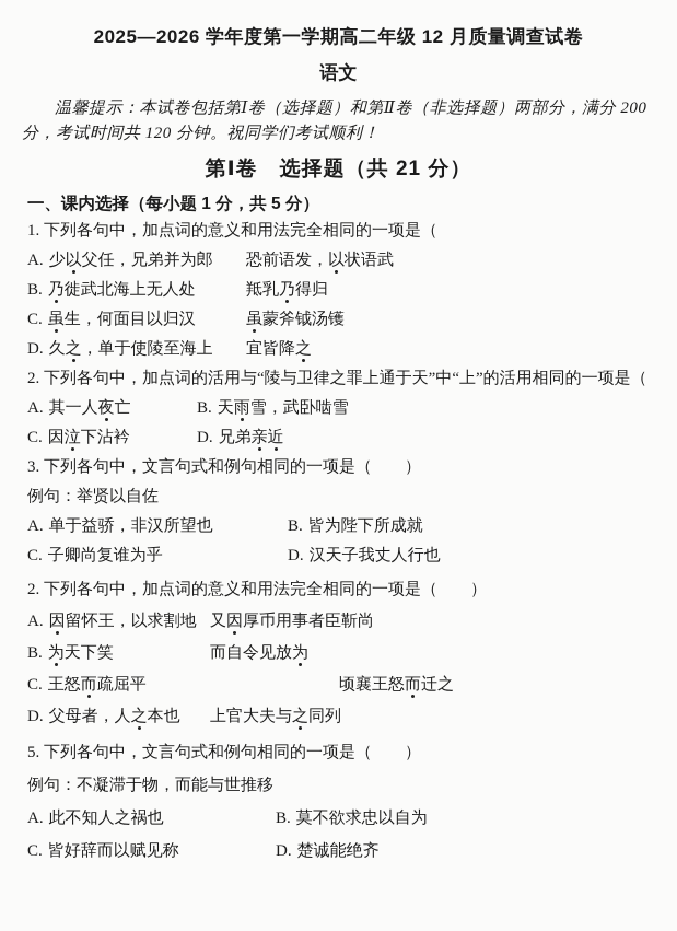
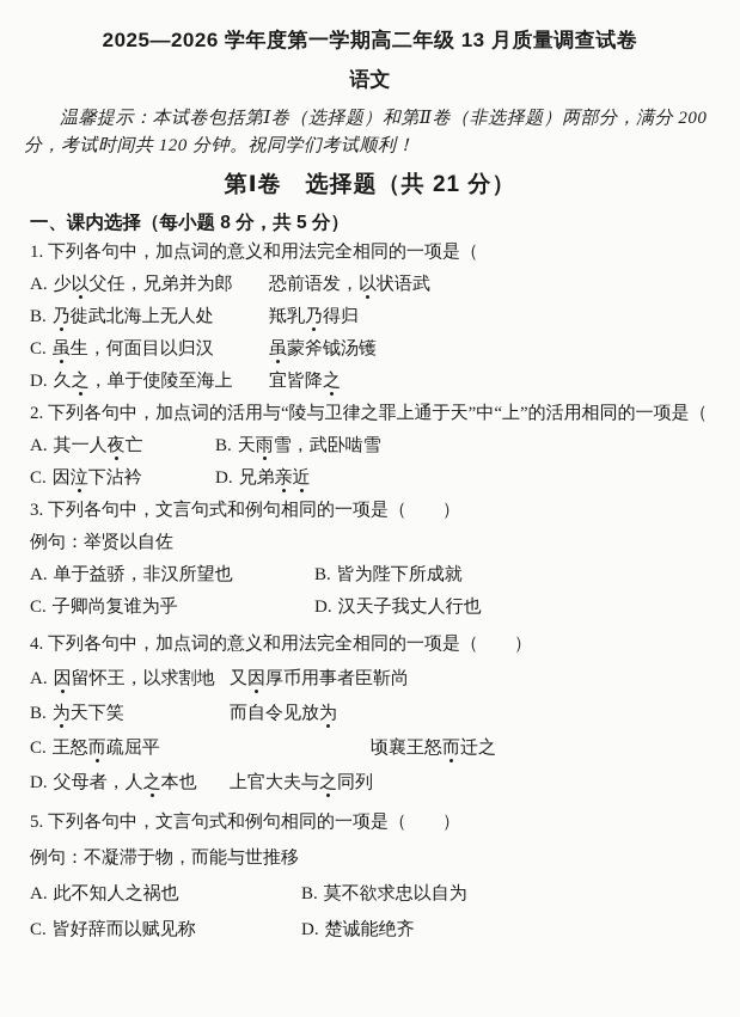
- 2025—2026 学年度第一学期高二年级 12 月质量调查试卷
+ 2025—2026 学年度第一学期高二年级 13 月质量调查试卷
  语文
  温馨提示：本试卷包括第Ⅰ卷（选择题）和第Ⅱ卷（非选择题）两部分，满分 200 分，考试时间共 120 分钟。祝同学们考试顺利！
  第Ⅰ卷 选择题（共 21 分）
- 一、课内选择（每小题 1 分，共 5 分）
+ 一、课内选择（每小题 8 分，共 5 分）
  1. 下列各句中，加点词的意义和用法完全相同的一项是（
  A. 少以父任，兄弟并为郎
  恐前语发，以状语武
  B. 乃徙武北海上无人处
  羝乳乃得归
  C. 虽生，何面目以归汉
  虽蒙斧钺汤镬
  D. 久之，单于使陵至海上
  宜皆降之
  2. 下列各句中，加点词的活用与“陵与卫律之罪上通于天”中“上”的活用相同的一项是（
  A. 其一人夜亡
  B. 天雨雪，武卧啮雪
  C. 因泣下沾衿
  D. 兄弟亲近
  3. 下列各句中，文言句式和例句相同的一项是（ ）
  例句：举贤以自佐
  A. 单于益骄，非汉所望也
  B. 皆为陛下所成就
  C. 子卿尚复谁为乎
  D. 汉天子我丈人行也
- 2. 下列各句中，加点词的意义和用法完全相同的一项是（ ）
+ 4. 下列各句中，加点词的意义和用法完全相同的一项是（ ）
  A. 因留怀王，以求割地
  又因厚币用事者臣靳尚
  B. 为天下笑
  而自令见放为
  C. 王怒而疏屈平
  顷襄王怒而迁之
  D. 父母者，人之本也
  上官大夫与之同列
  5. 下列各句中，文言句式和例句相同的一项是（ ）
  例句：不凝滞于物，而能与世推移
  A. 此不知人之祸也
  B. 莫不欲求忠以自为
  C. 皆好辞而以赋见称
  D. 楚诚能绝齐
